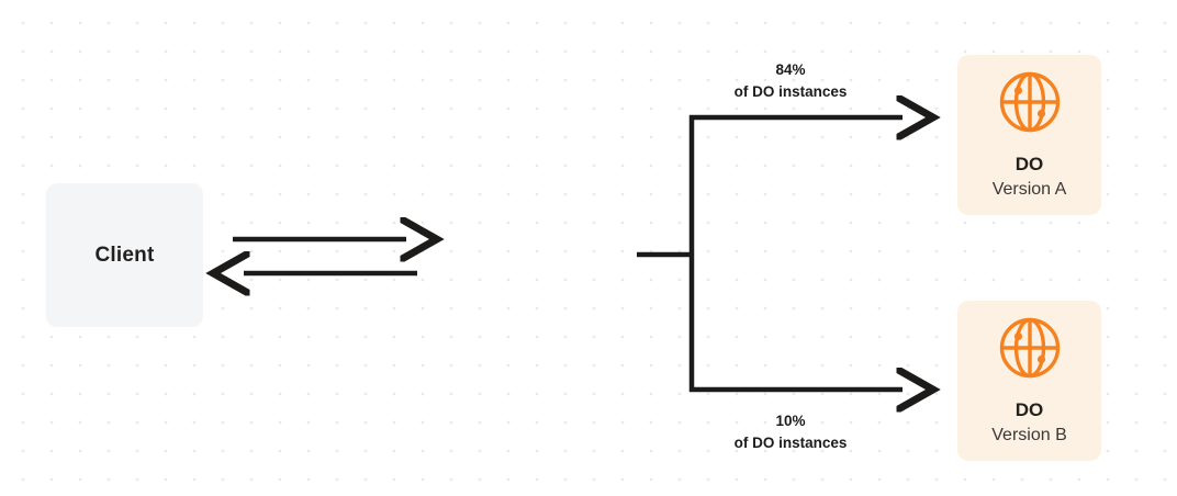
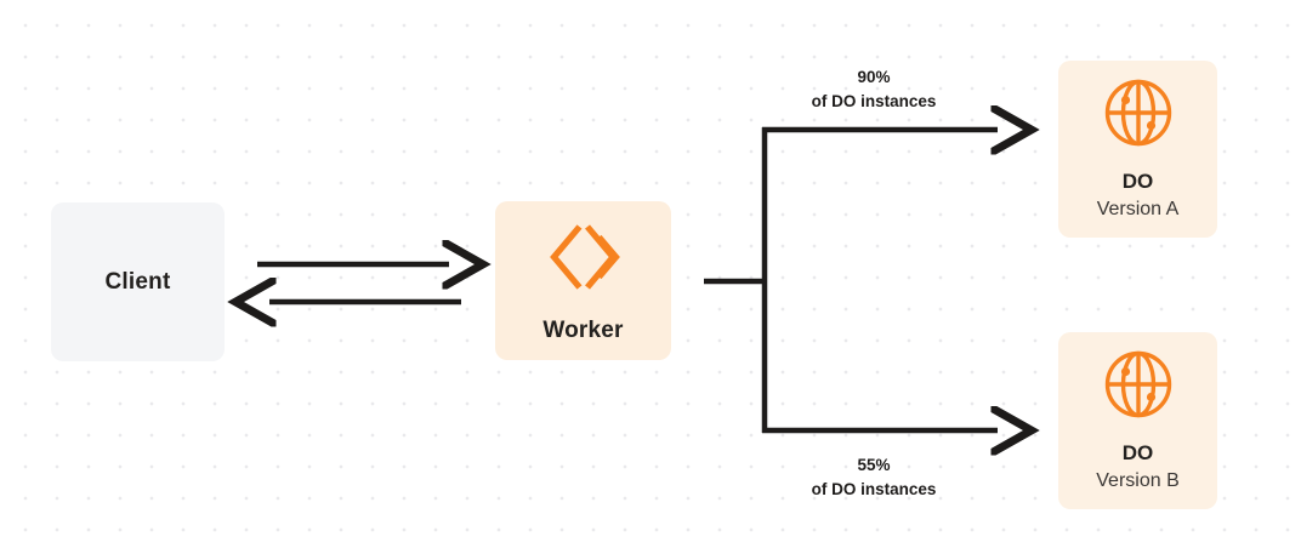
  Client
+ Worker
  DO
  Version A
  DO
  Version B
- 84%
+ 90%
  of DO instances
- 10%
+ 55%
  of DO instances
